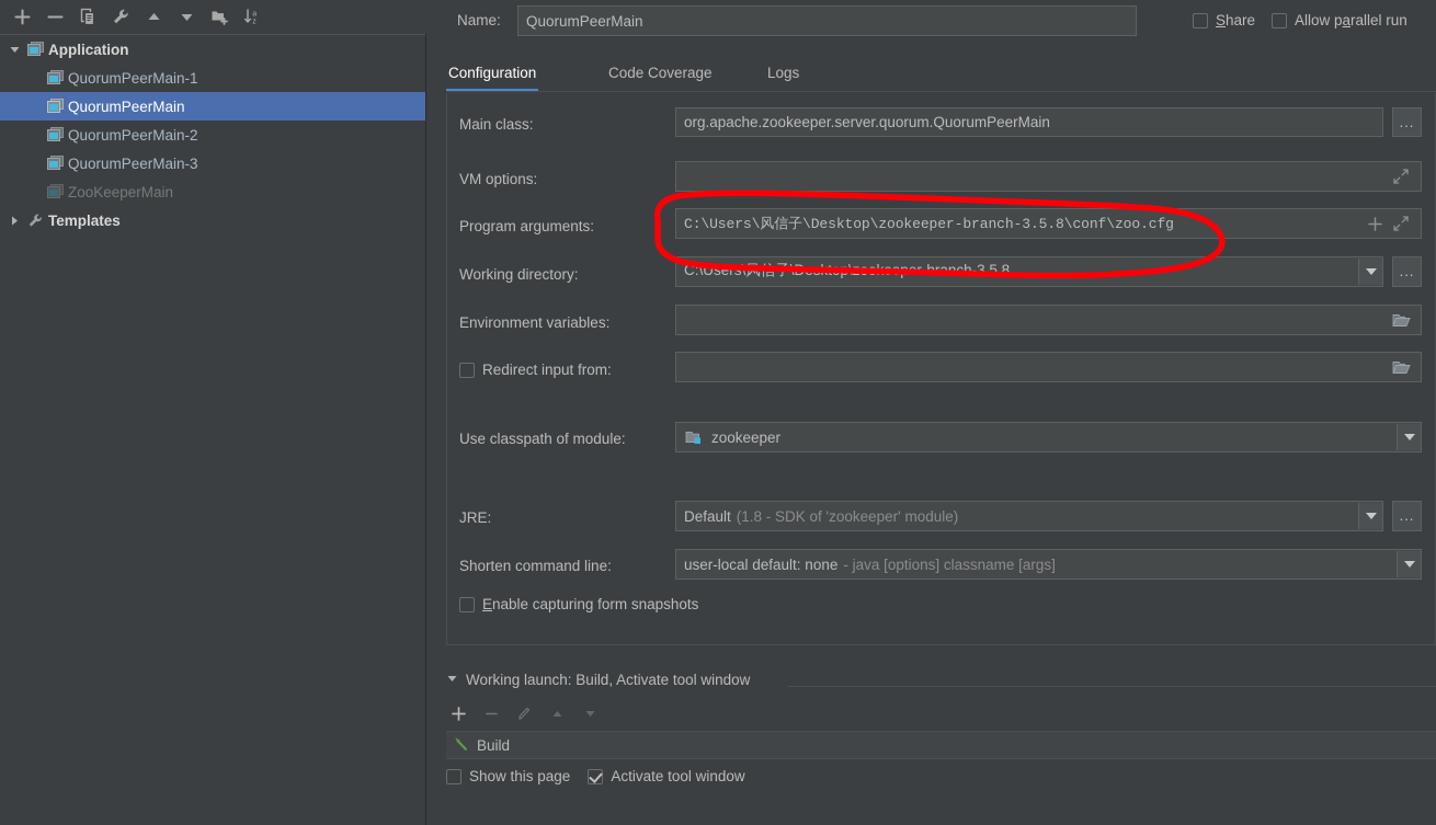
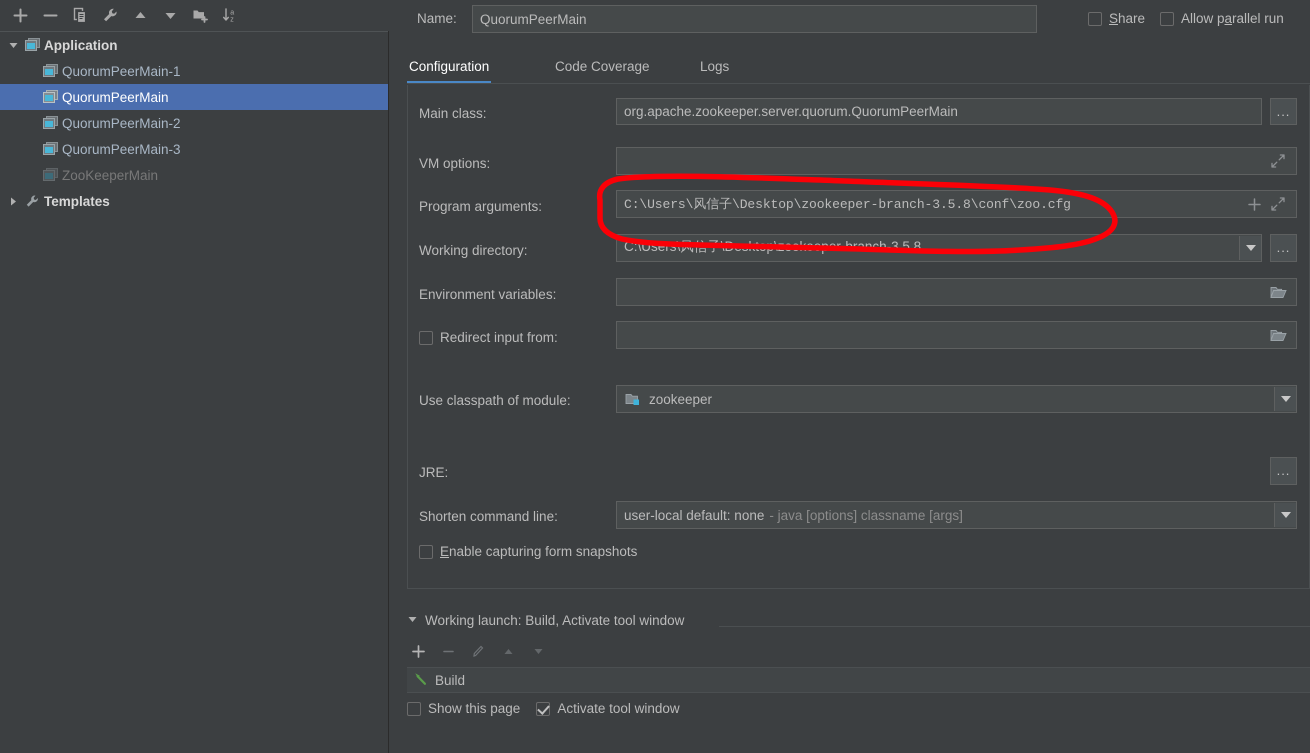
  Application
  QuorumPeerMain-1
  QuorumPeerMain
  QuorumPeerMain-2
  QuorumPeerMain-3
  ZooKeeperMain
  Templates
  Name:
  QuorumPeerMain
  Share
  Allow parallel run
  Configuration
  Code Coverage
  Logs
  Main class:
  org.apache.zookeeper.server.quorum.QuorumPeerMain
  ...
  VM options:
  Program arguments:
  C:\Users\风信子\Desktop\zookeeper-branch-3.5.8\conf\zoo.cfg
  Working directory:
  ...
  Environment variables:
  Redirect input from:
  Use classpath of module:
  zookeeper
  JRE:
- Default
- (1.8 - SDK of 'zookeeper' module)
  ...
  Shorten command line:
  user-local default: none
  - java [options] classname [args]
  Enable capturing form snapshots
  Working launch: Build, Activate tool window
  Build
  Show this page
  Activate tool window
